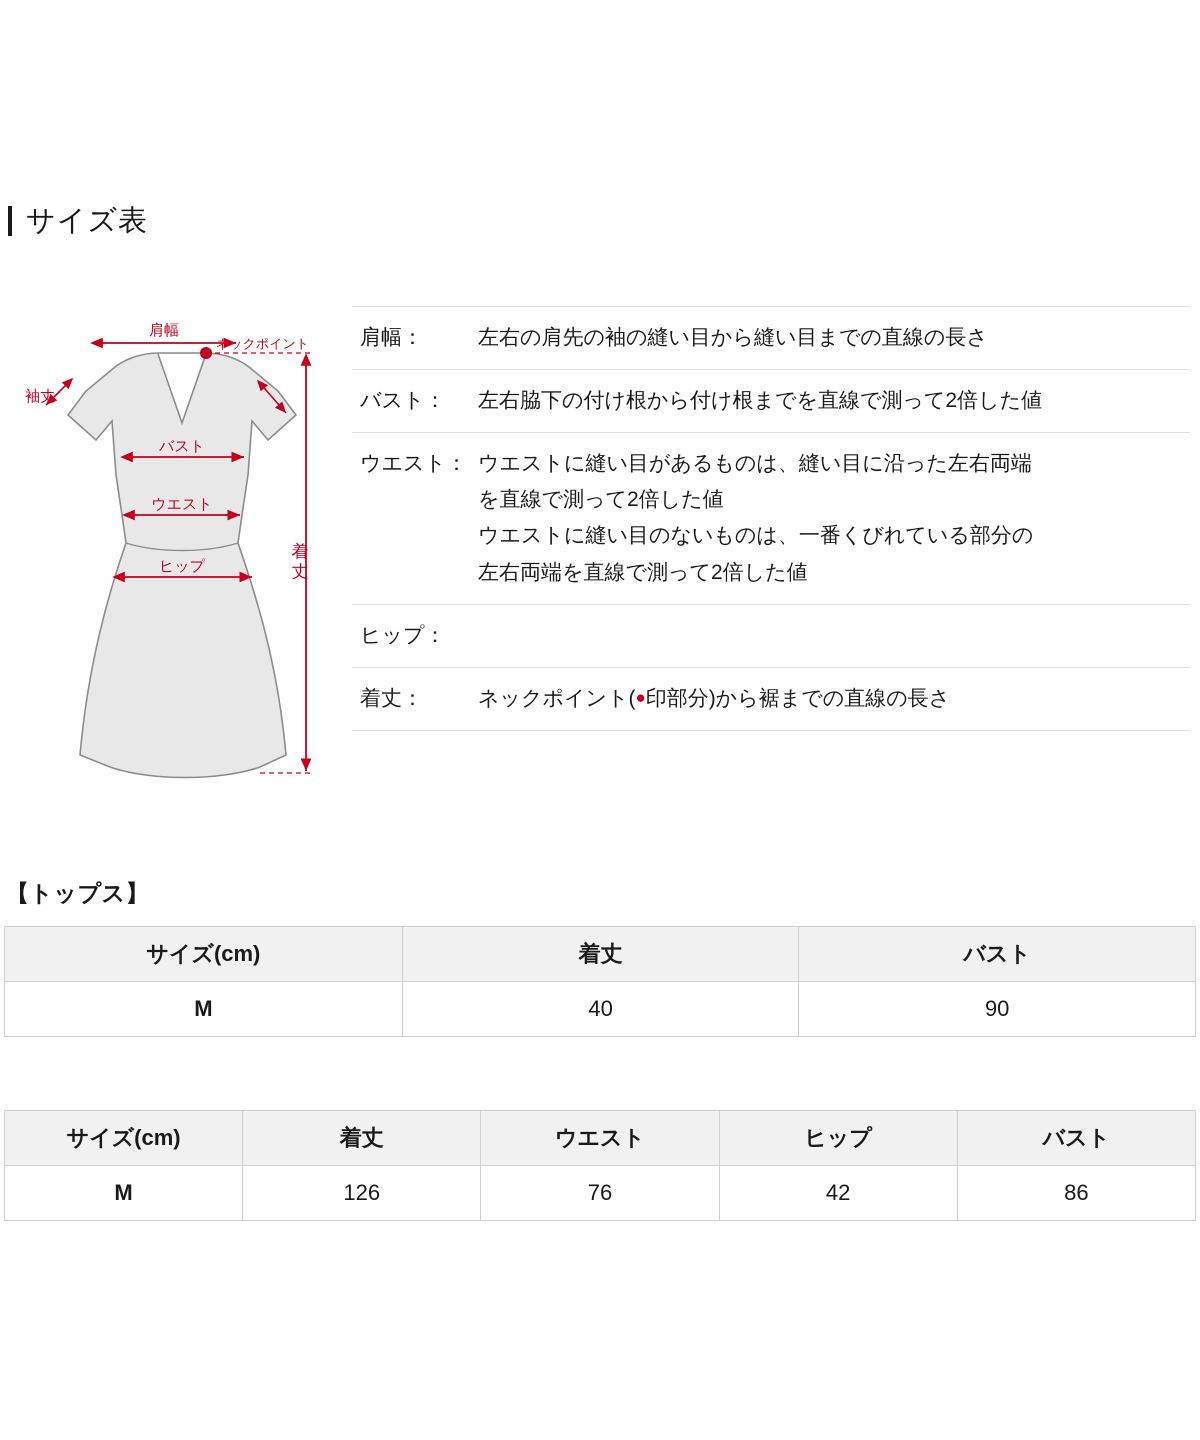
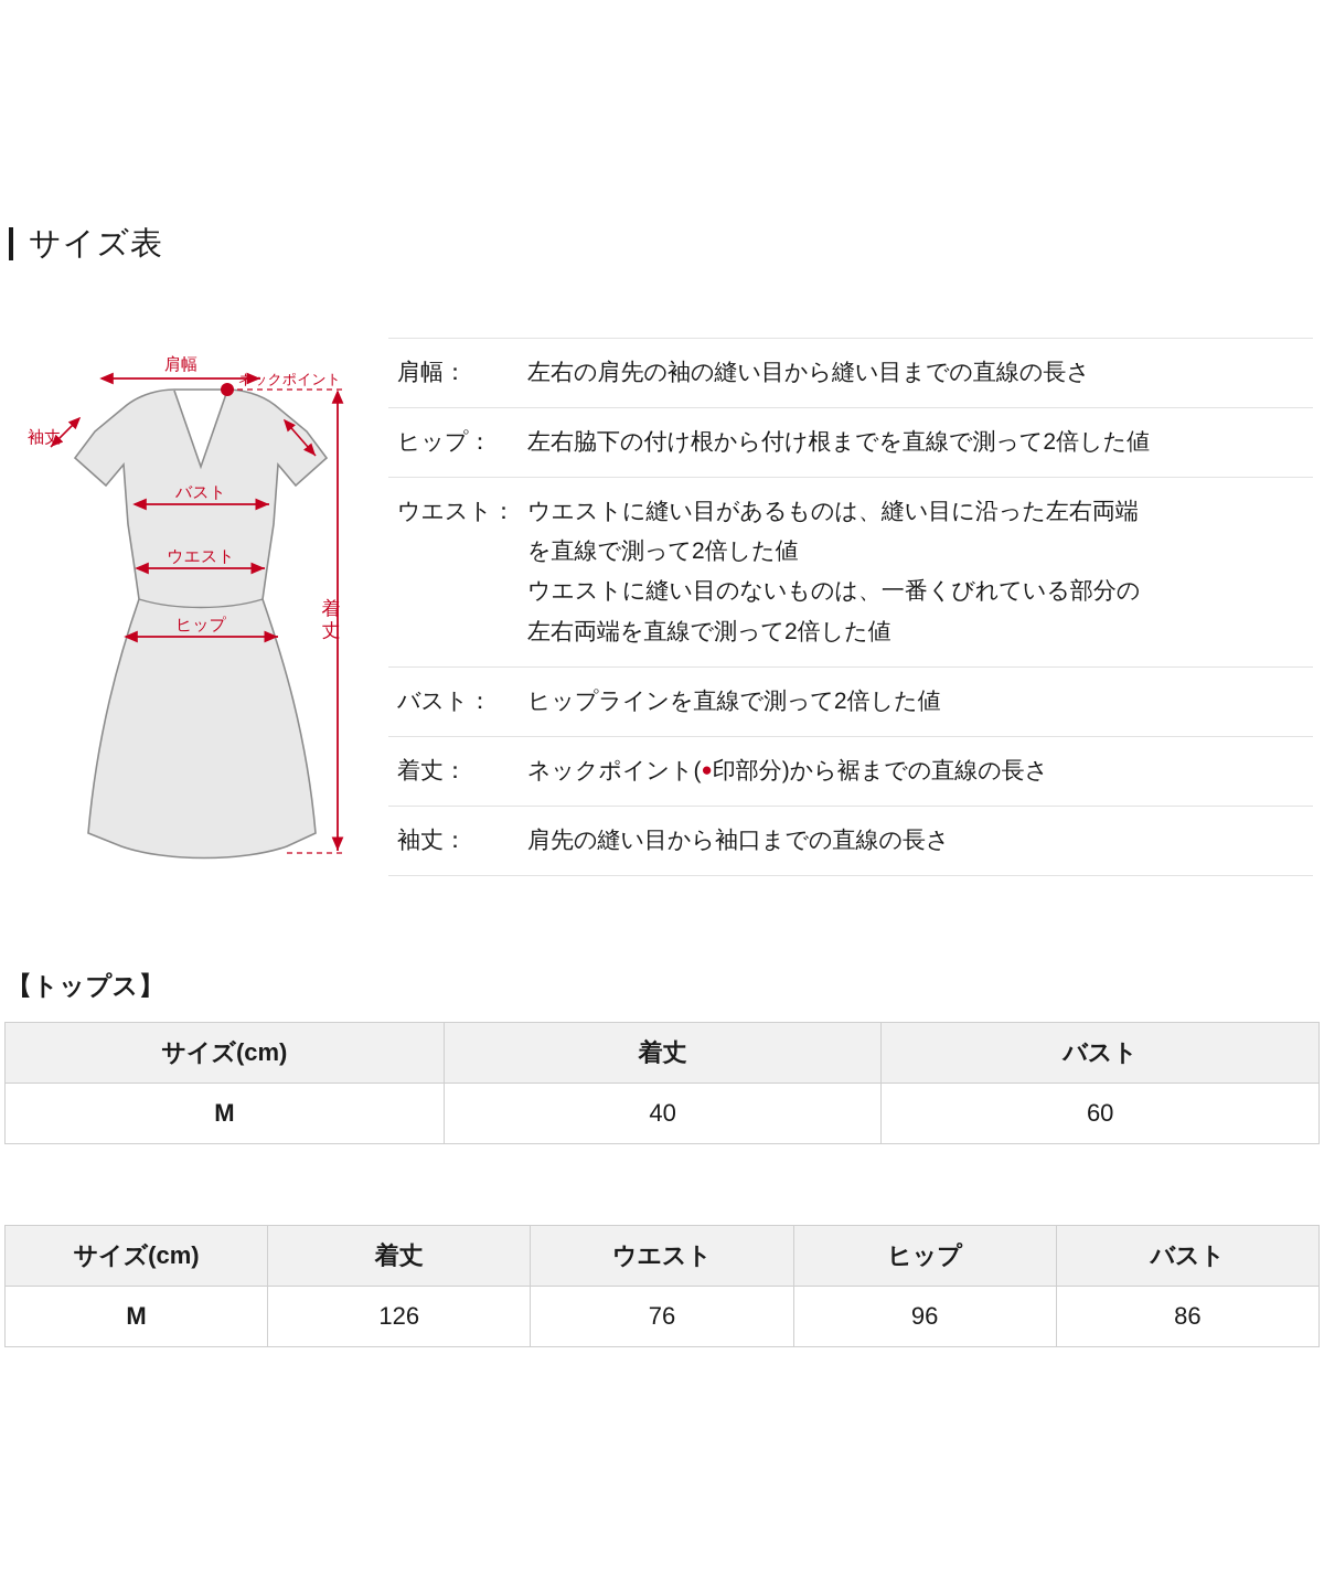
  サイズ表
  肩幅
  ネックポイント
  袖丈
  バスト
  ウエスト
  ヒップ
  着丈
  肩幅：
  左右の肩先の袖の縫い目から縫い目までの直線の長さ
- バスト：
+ ヒップ：
  左右脇下の付け根から付け根までを直線で測って2倍した値
  ウエスト：
  ウエストに縫い目があるものは、縫い目に沿った左右両端
  を直線で測って2倍した値
  ウエストに縫い目のないものは、一番くびれている部分の
  左右両端を直線で測って2倍した値
- ヒップ：
+ バスト：
+ ヒップラインを直線で測って2倍した値
  着丈：
  ネックポイント(●印部分)から裾までの直線の長さ
+ 袖丈：
+ 肩先の縫い目から袖口までの直線の長さ
  【トップス】
  サイズ(cm)	着丈	バスト
- M	40	90
+ M	40	60
  サイズ(cm)	着丈	ウエスト	ヒップ	バスト
- M	126	76	42	86
+ M	126	76	96	86
